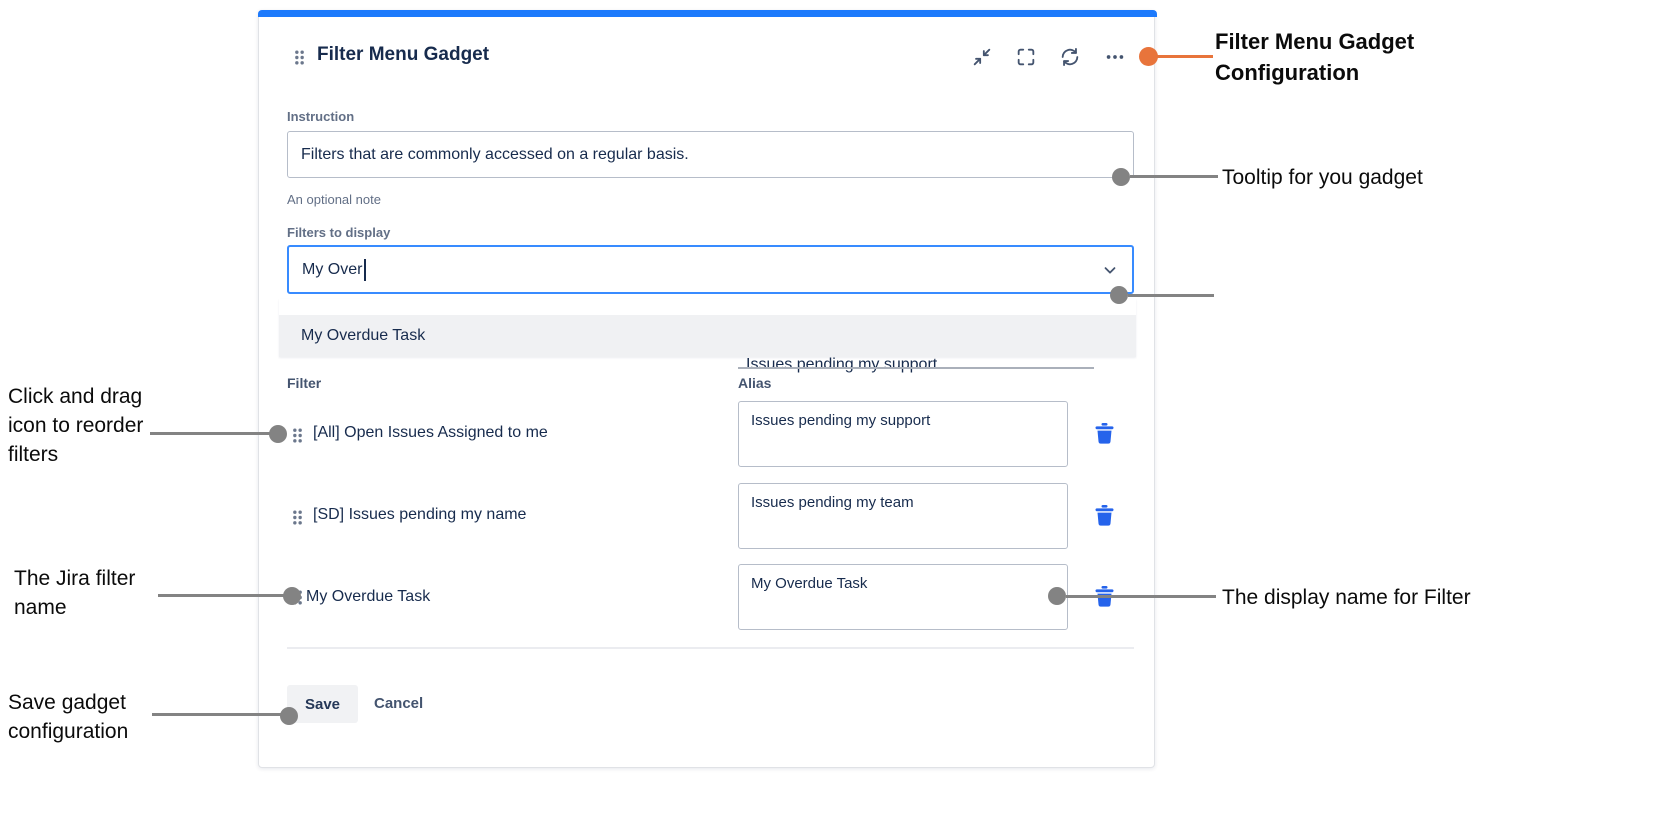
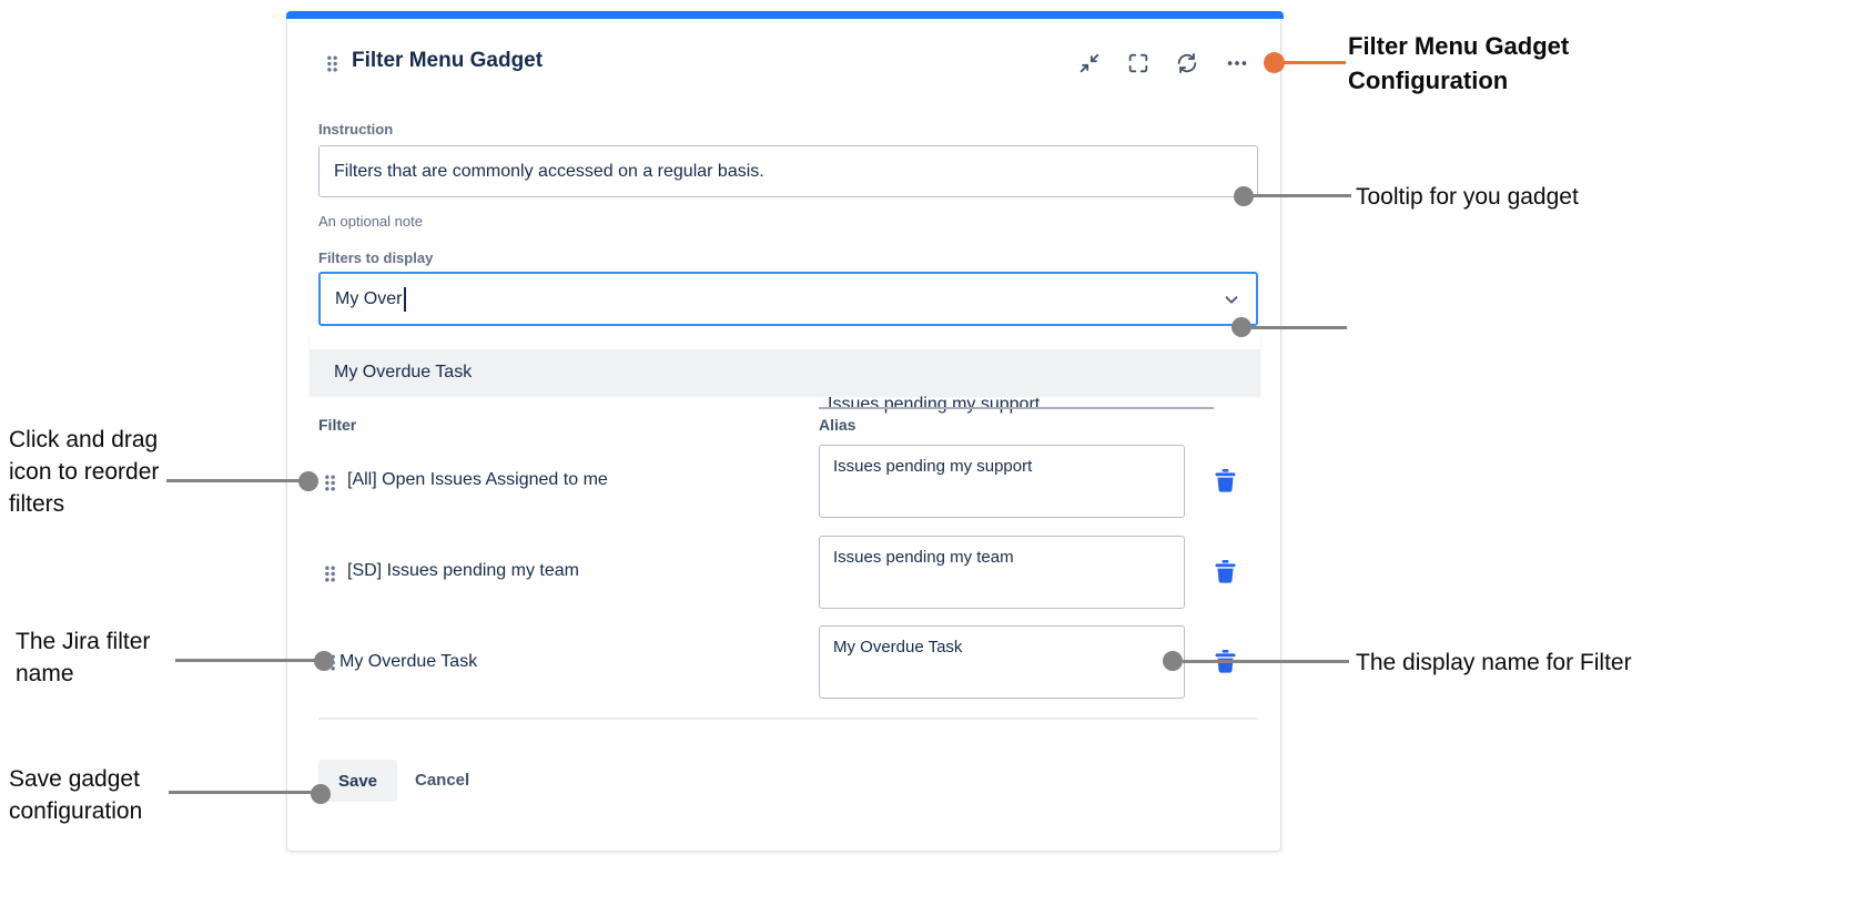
  Filter Menu Gadget
  Instruction
  Filters that are commonly accessed on a regular basis.
  An optional note
  Filters to display
  My Over
  My Overdue Task
  Issues pending my support
  Filter
  Alias
  [All] Open Issues Assigned to me
  Issues pending my support
- [SD] Issues pending my name
+ [SD] Issues pending my team
  Issues pending my team
  My Overdue Task
  My Overdue Task
  Save
  Cancel
  Filter Menu Gadget
  Configuration
  Tooltip for you gadget
  The display name for Filter
  Click and drag
  icon to reorder
  filters
  The Jira filter
  name
  Save gadget
  configuration
